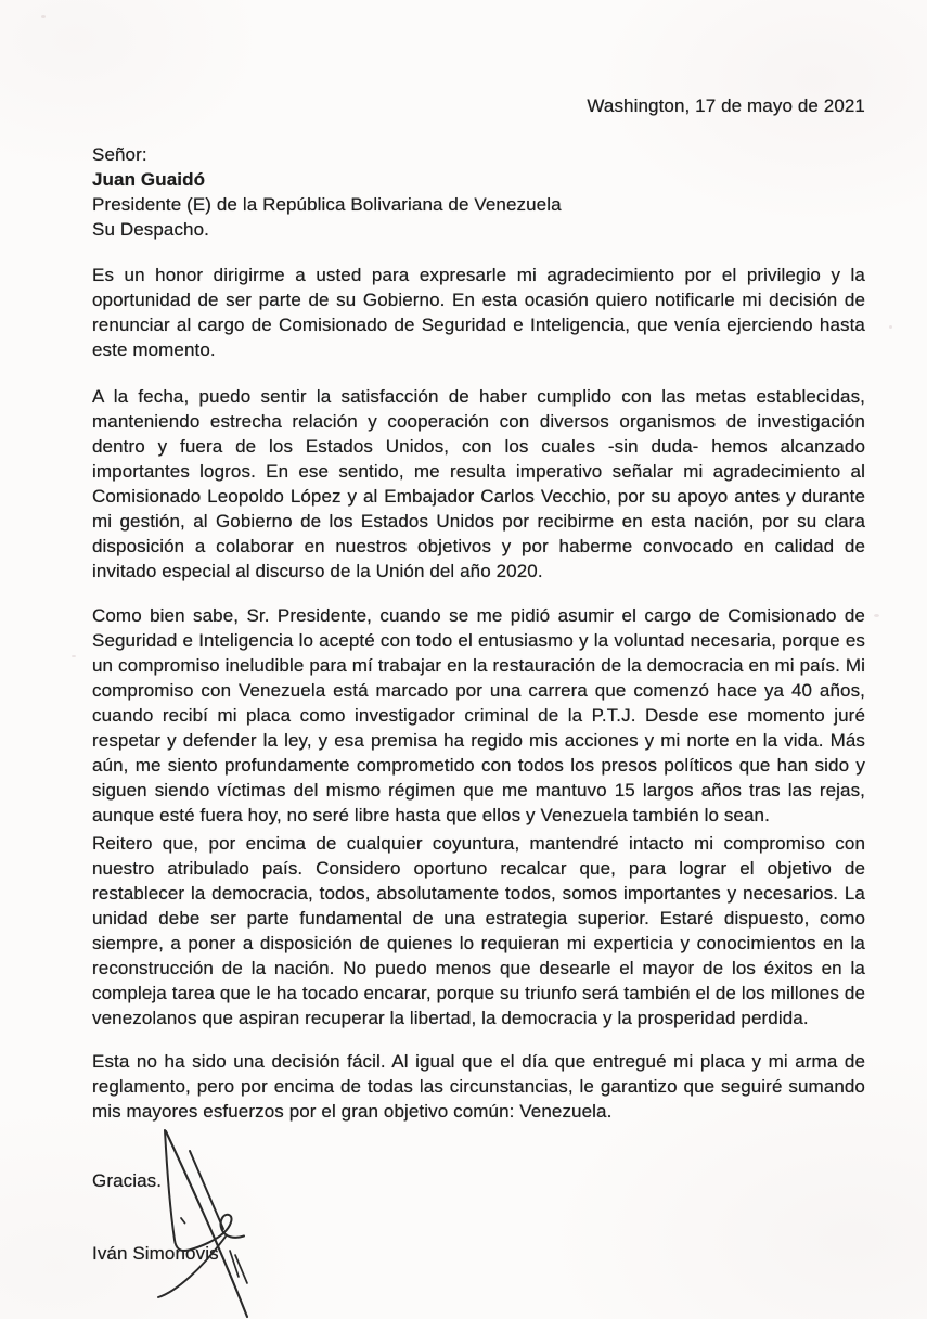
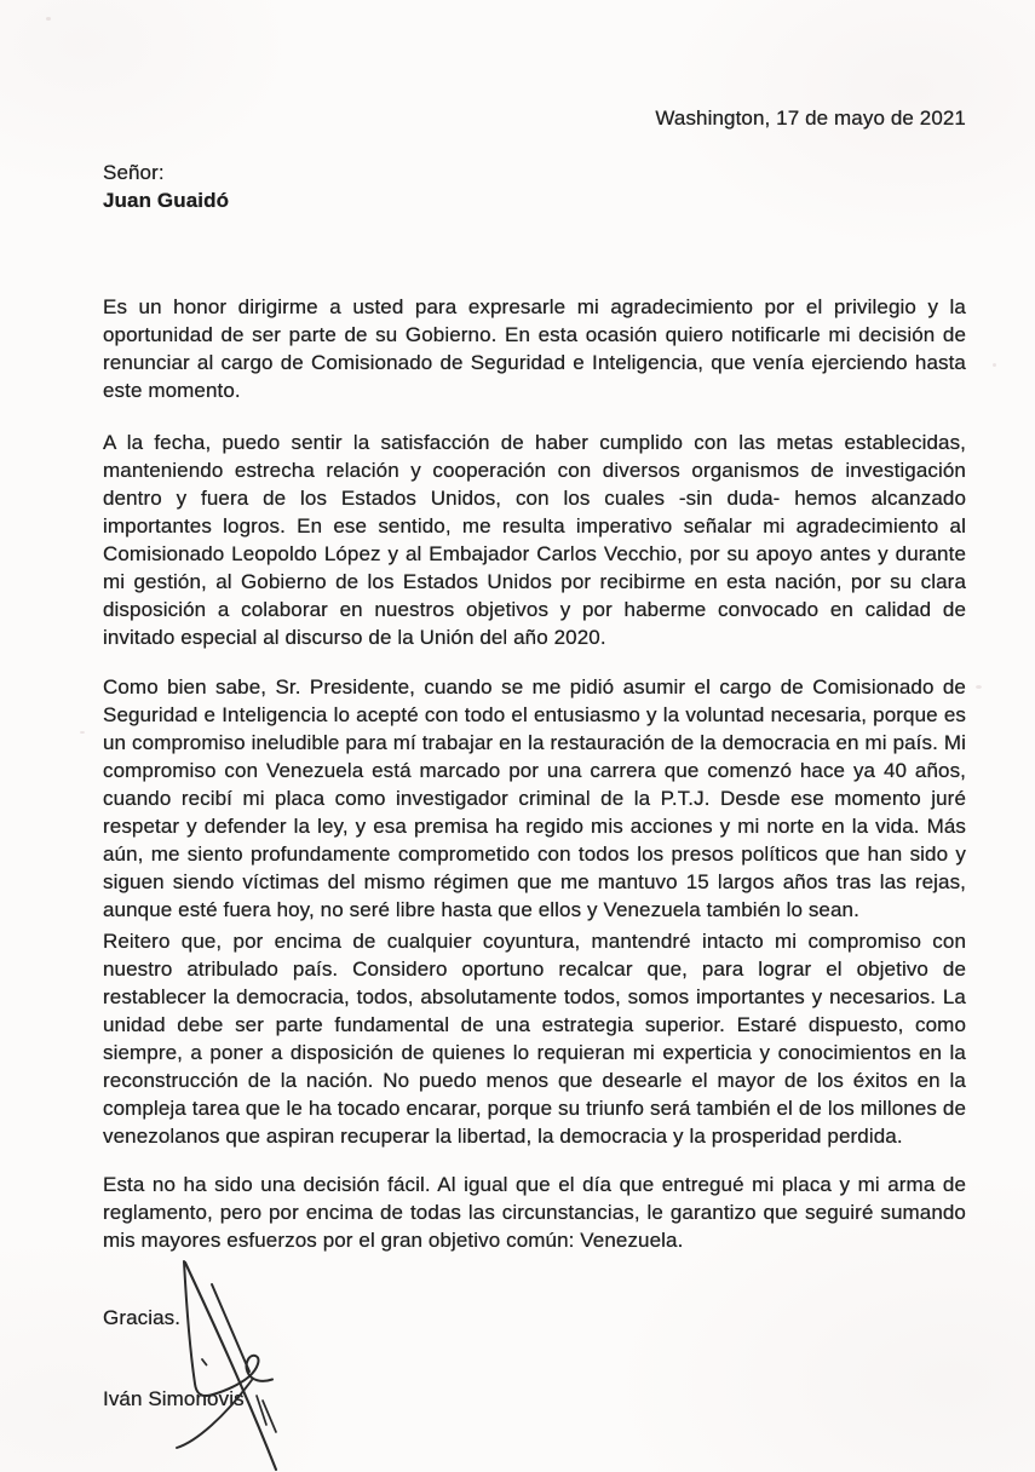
  Washington, 17 de mayo de 2021
  Señor:
  Juan Guaidó
- Presidente (E) de la República Bolivariana de Venezuela
- Su Despacho.
  Es un honor dirigirme a usted para expresarle mi agradecimiento por el privilegio y la oportunidad de ser parte de su Gobierno. En esta ocasión quiero notificarle mi decisión de renunciar al cargo de Comisionado de Seguridad e Inteligencia, que venía ejerciendo hasta este momento.
  A la fecha, puedo sentir la satisfacción de haber cumplido con las metas establecidas, manteniendo estrecha relación y cooperación con diversos organismos de investigación dentro y fuera de los Estados Unidos, con los cuales -sin duda- hemos alcanzado importantes logros. En ese sentido, me resulta imperativo señalar mi agradecimiento al Comisionado Leopoldo López y al Embajador Carlos Vecchio, por su apoyo antes y durante mi gestión, al Gobierno de los Estados Unidos por recibirme en esta nación, por su clara disposición a colaborar en nuestros objetivos y por haberme convocado en calidad de invitado especial al discurso de la Unión del año 2020.
  Como bien sabe, Sr. Presidente, cuando se me pidió asumir el cargo de Comisionado de Seguridad e Inteligencia lo acepté con todo el entusiasmo y la voluntad necesaria, porque es un compromiso ineludible para mí trabajar en la restauración de la democracia en mi país. Mi compromiso con Venezuela está marcado por una carrera que comenzó hace ya 40 años, cuando recibí mi placa como investigador criminal de la P.T.J. Desde ese momento juré respetar y defender la ley, y esa premisa ha regido mis acciones y mi norte en la vida. Más aún, me siento profundamente comprometido con todos los presos políticos que han sido y siguen siendo víctimas del mismo régimen que me mantuvo 15 largos años tras las rejas, aunque esté fuera hoy, no seré libre hasta que ellos y Venezuela también lo sean.
  Reitero que, por encima de cualquier coyuntura, mantendré intacto mi compromiso con nuestro atribulado país. Considero oportuno recalcar que, para lograr el objetivo de restablecer la democracia, todos, absolutamente todos, somos importantes y necesarios. La unidad debe ser parte fundamental de una estrategia superior. Estaré dispuesto, como siempre, a poner a disposición de quienes lo requieran mi experticia y conocimientos en la reconstrucción de la nación. No puedo menos que desearle el mayor de los éxitos en la compleja tarea que le ha tocado encarar, porque su triunfo será también el de los millones de venezolanos que aspiran recuperar la libertad, la democracia y la prosperidad perdida.
  Esta no ha sido una decisión fácil. Al igual que el día que entregué mi placa y mi arma de reglamento, pero por encima de todas las circunstancias, le garantizo que seguiré sumando mis mayores esfuerzos por el gran objetivo común: Venezuela.
  Gracias.
  Iván Simonovis
